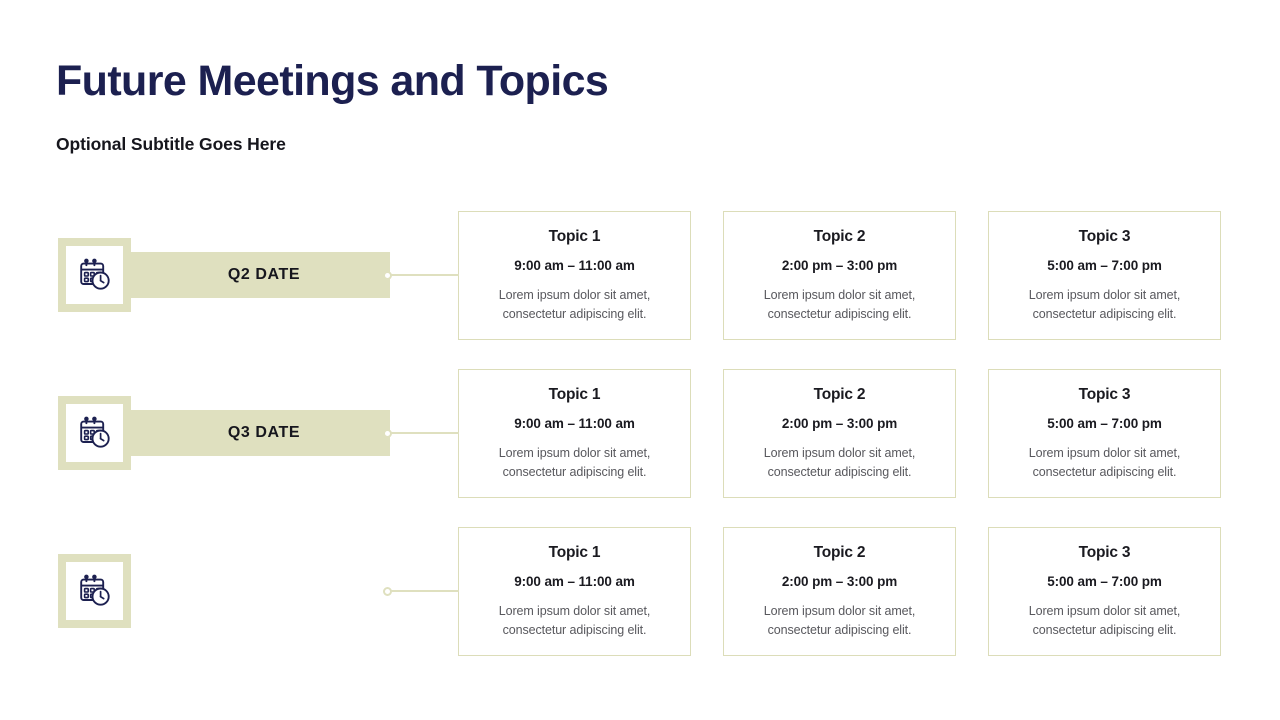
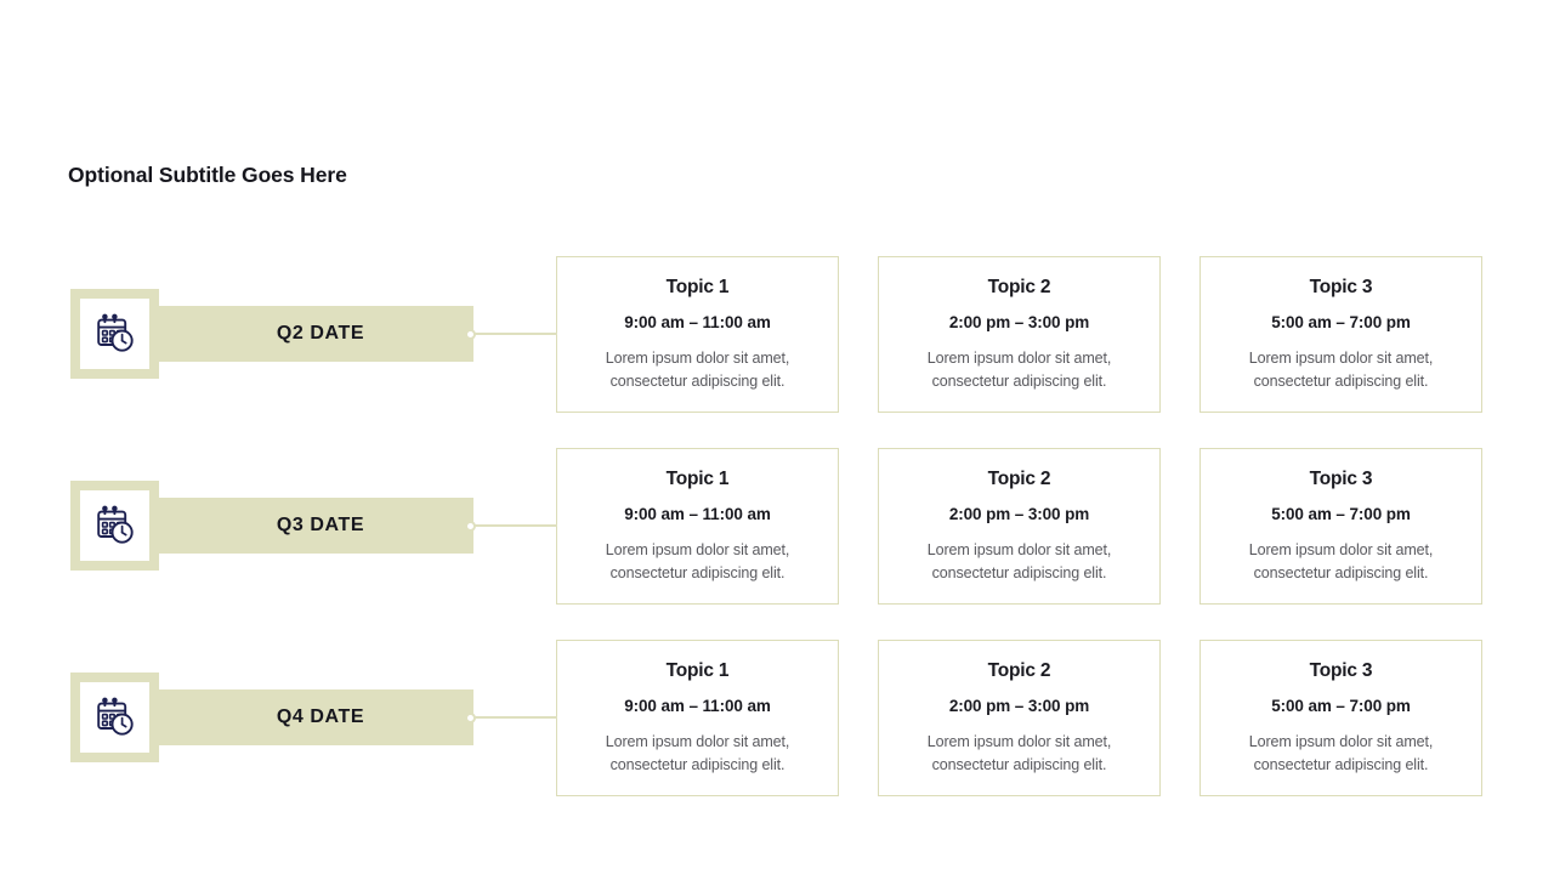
- Future Meetings and Topics
  Optional Subtitle Goes Here
  Q2 DATE
  Topic 1
  9:00 am – 11:00 am
  Lorem ipsum dolor sit amet, consectetur adipiscing elit.
  Topic 2
  2:00 pm – 3:00 pm
  Lorem ipsum dolor sit amet, consectetur adipiscing elit.
  Topic 3
  5:00 am – 7:00 pm
  Lorem ipsum dolor sit amet, consectetur adipiscing elit.
  Q3 DATE
  Topic 1
  9:00 am – 11:00 am
  Lorem ipsum dolor sit amet, consectetur adipiscing elit.
  Topic 2
  2:00 pm – 3:00 pm
  Lorem ipsum dolor sit amet, consectetur adipiscing elit.
  Topic 3
  5:00 am – 7:00 pm
  Lorem ipsum dolor sit amet, consectetur adipiscing elit.
+ Q4 DATE
  Topic 1
  9:00 am – 11:00 am
  Lorem ipsum dolor sit amet, consectetur adipiscing elit.
  Topic 2
  2:00 pm – 3:00 pm
  Lorem ipsum dolor sit amet, consectetur adipiscing elit.
  Topic 3
  5:00 am – 7:00 pm
  Lorem ipsum dolor sit amet, consectetur adipiscing elit.
